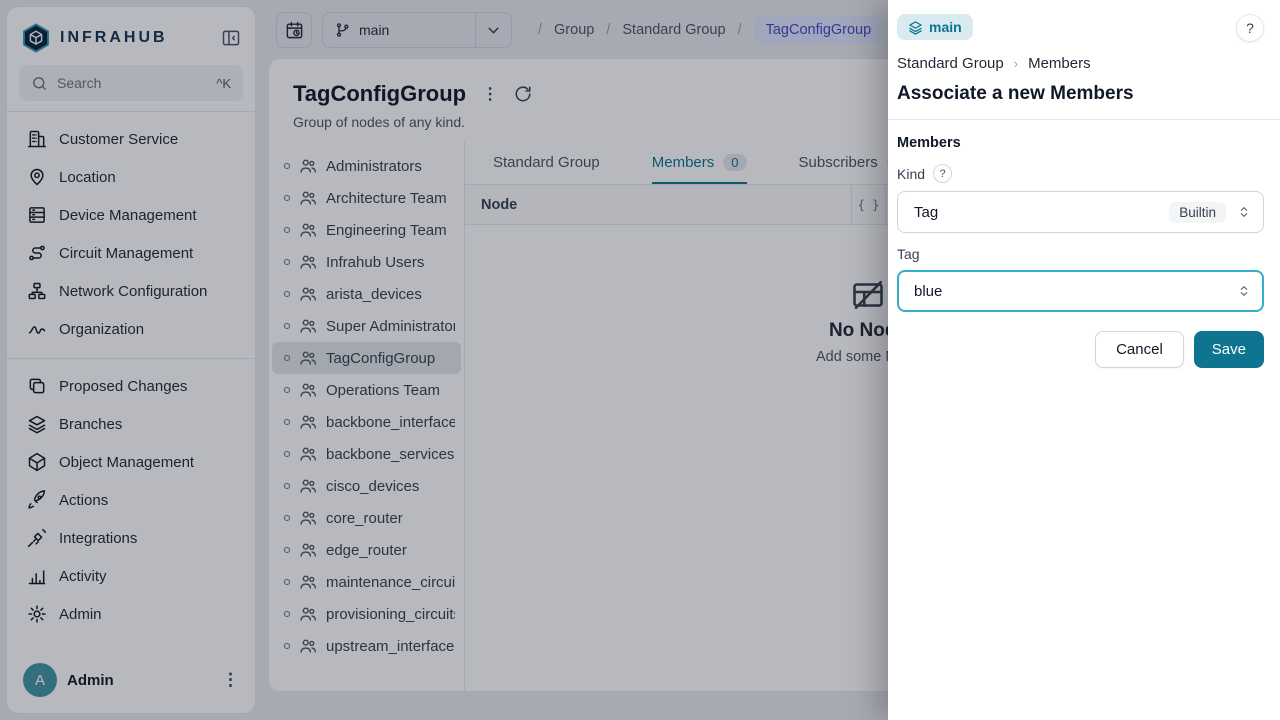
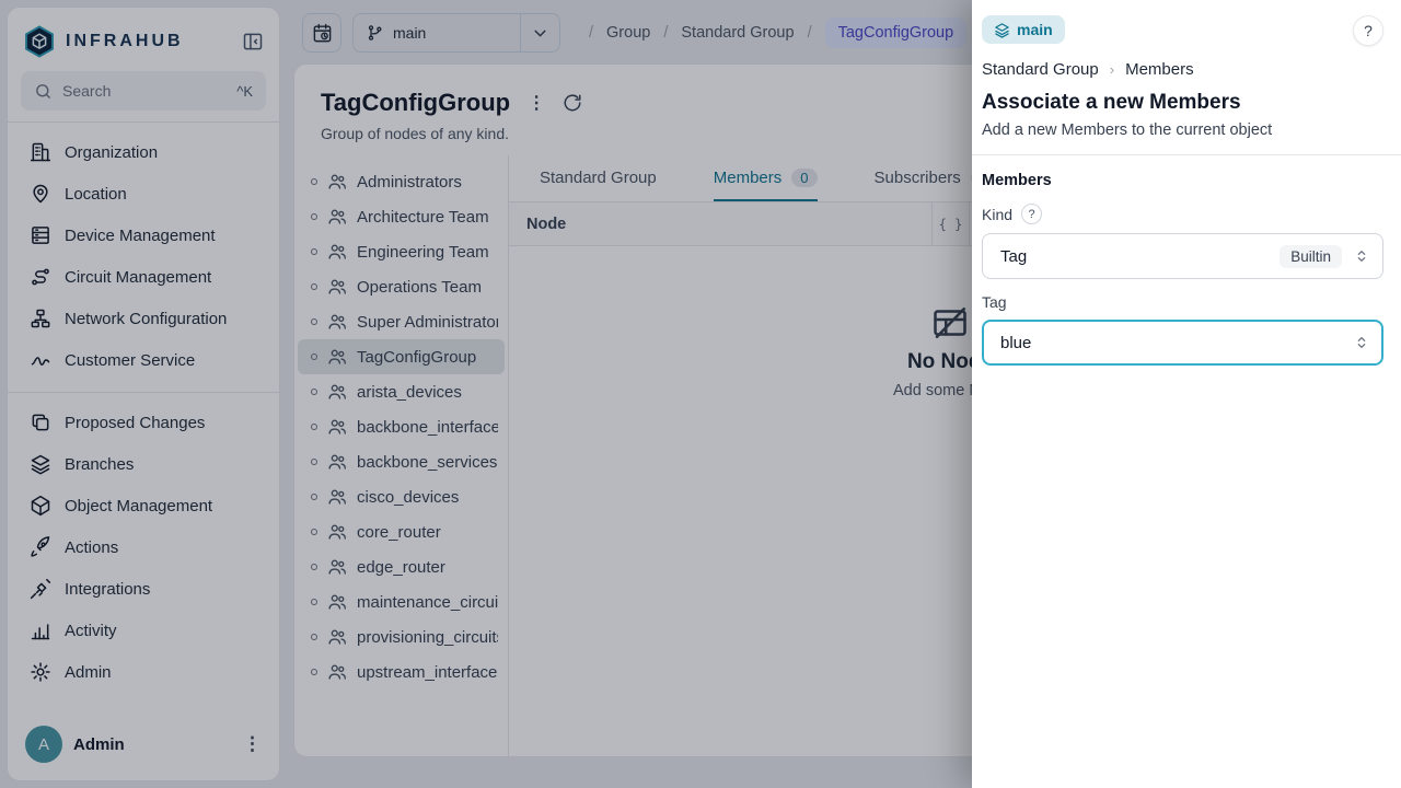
  INFRAHUB
  Search
  ^K
- Customer Service
+ Organization
  Location
  Device Management
  Circuit Management
  Network Configuration
- Organization
+ Customer Service
  Proposed Changes
  Branches
  Object Management
  Actions
  Integrations
  Activity
  Admin
  A
  Admin
  ⋮
  main
  /
  Group
  /
  Standard Group
  /
  TagConfigGroup
  TagConfigGroup
  ⋮
  Group of nodes of any kind.
  Administrators
  Architecture Team
  Engineering Team
- Infrahub Users
- arista_devices
+ Operations Team
  Super Administrato
  TagConfigGroup
- Operations Team
+ arista_devices
  backbone_interface
  backbone_services
  cisco_devices
  core_router
  edge_router
  maintenance_circui
  provisioning_circuit
  upstream_interface
  Standard Group
  Members
  0
  Subscribers
  Node
  { }
  main
  ?
  Standard Group
  ›
  Members
  Associate a new Members
+ Add a new Members to the current object
  Members
  Kind
  ?
  Tag
  Builtin
  Tag
  blue
- Cancel
- Save
